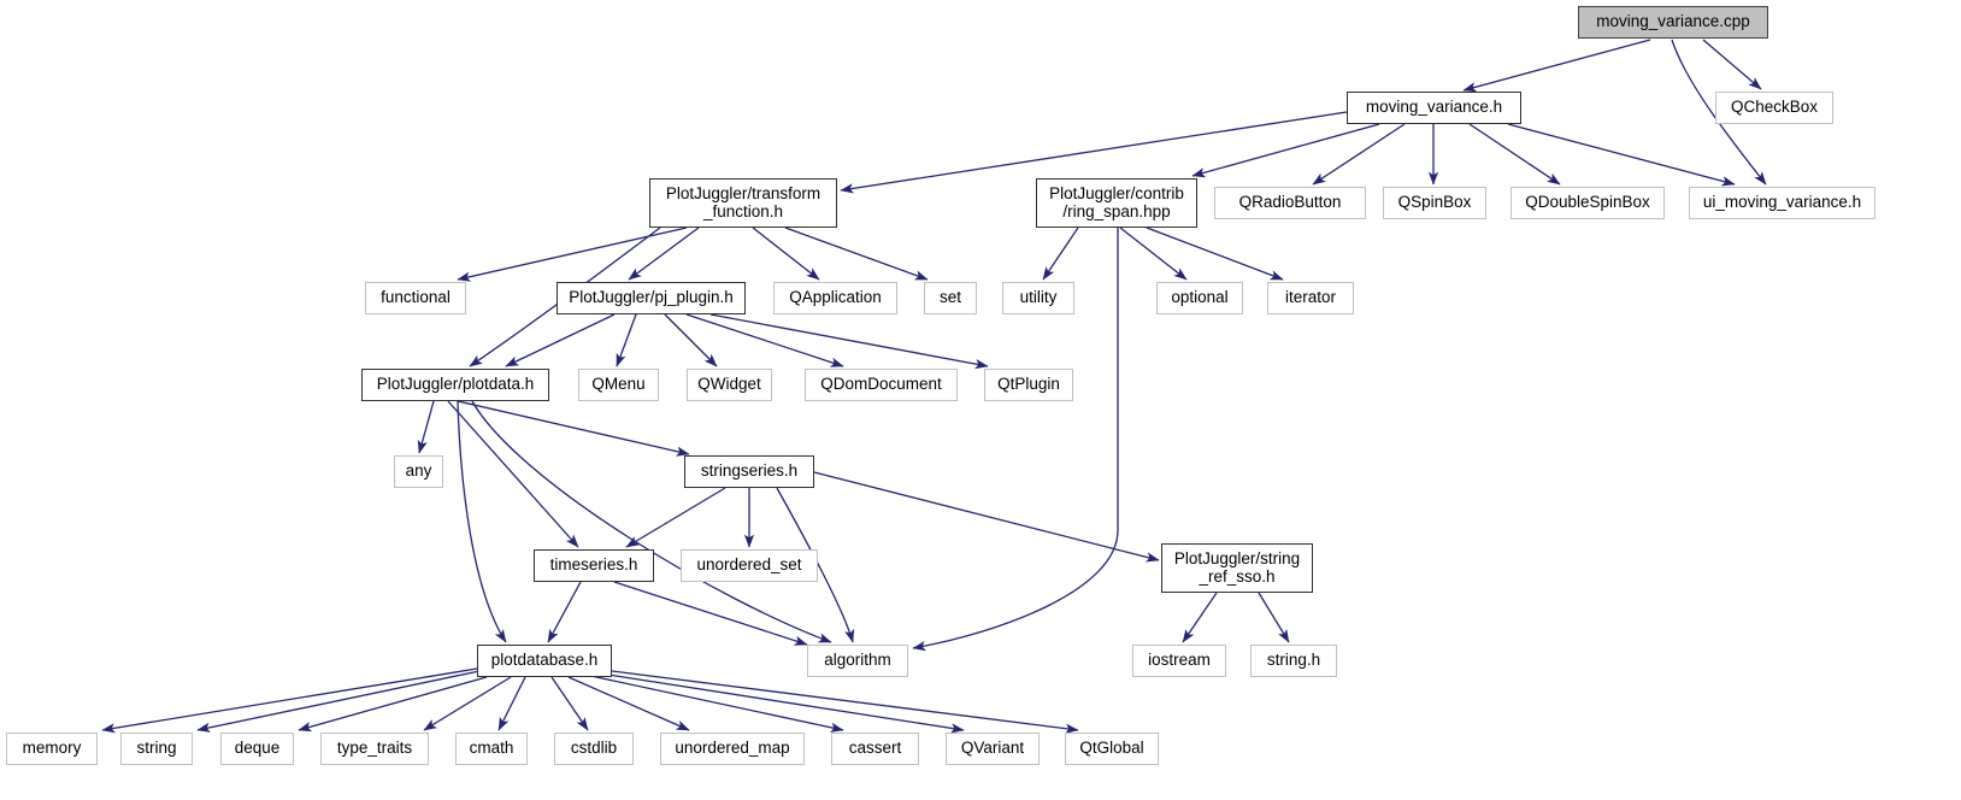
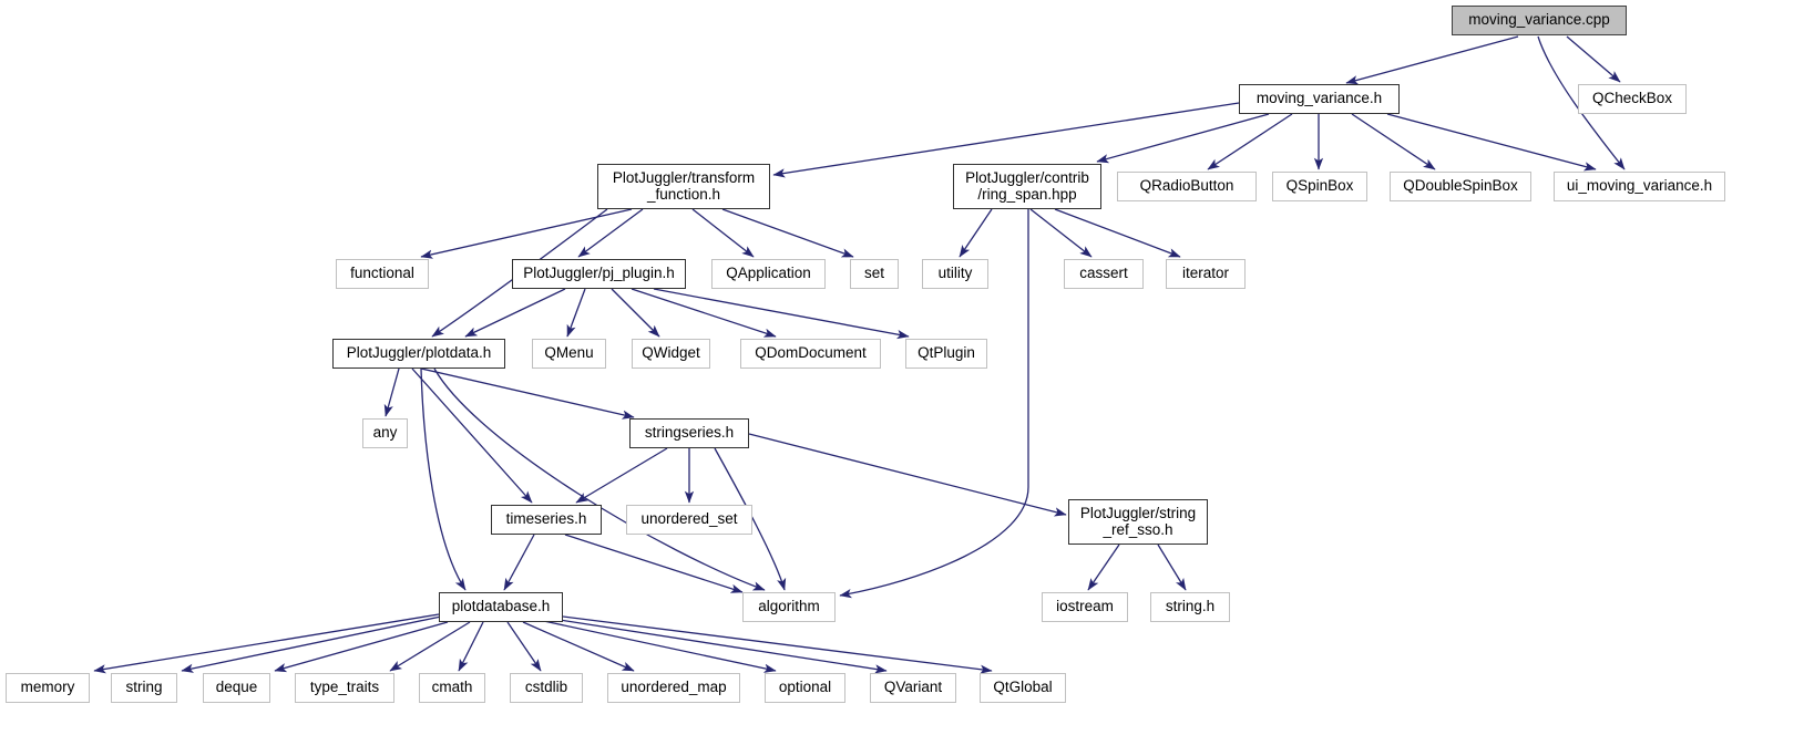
  moving_variance.cpp
  moving_variance.h
  QCheckBox
  PlotJuggler/transform
  _function.h
  PlotJuggler/contrib
  /ring_span.hpp
  QRadioButton
  QSpinBox
  QDoubleSpinBox
  ui_moving_variance.h
  functional
  PlotJuggler/pj_plugin.h
  QApplication
  set
  utility
- optional
+ cassert
  iterator
  PlotJuggler/plotdata.h
  QMenu
  QWidget
  QDomDocument
  QtPlugin
  any
  stringseries.h
  timeseries.h
  unordered_set
  PlotJuggler/string
  _ref_sso.h
  plotdatabase.h
  algorithm
  iostream
  string.h
  memory
  string
  deque
  type_traits
  cmath
  cstdlib
  unordered_map
- cassert
+ optional
  QVariant
  QtGlobal
